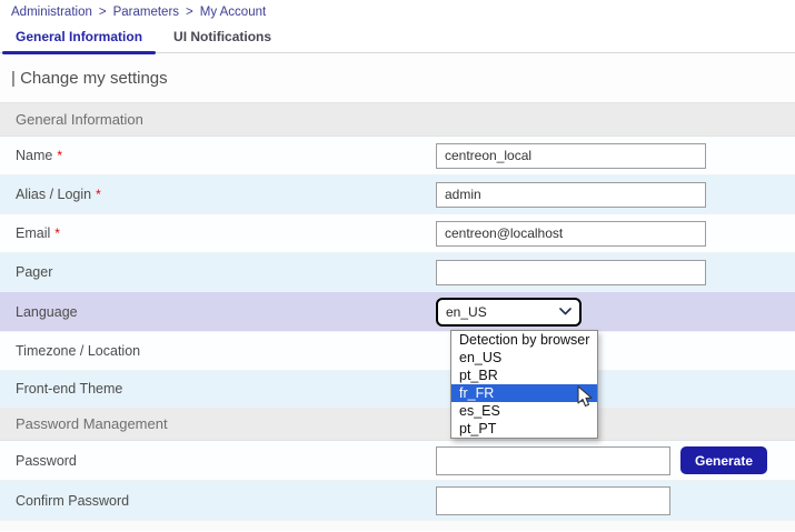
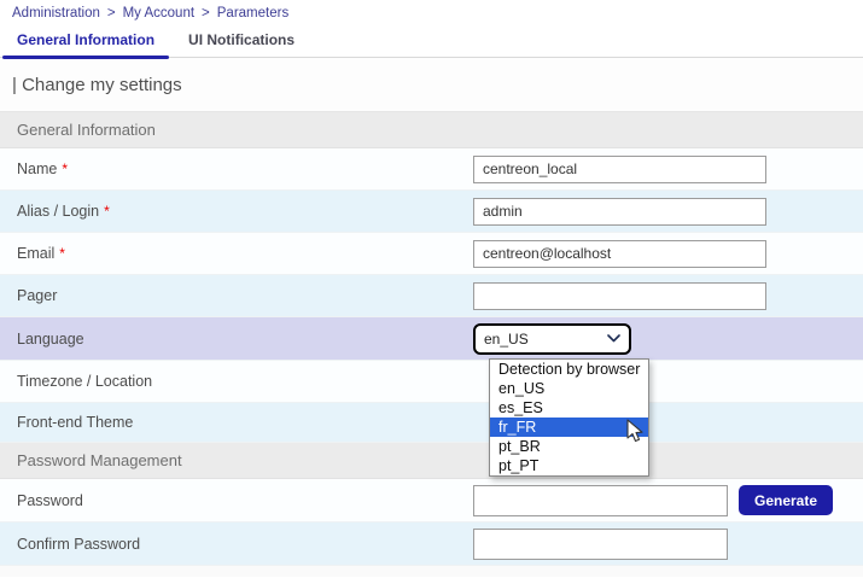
  Administration
  >
- Parameters
+ My Account
  >
- My Account
+ Parameters
  General Information
  UI Notifications
  | Change my settings
  General Information
  Name *
  centreon_local
  Alias / Login *
  admin
  Email *
  centreon@localhost
  Pager
  Language
  en_US
  Timezone / Location
  Front-end Theme
  Password Management
  Password
  Generate
  Confirm Password
  Detection by browser
  en_US
- pt_BR
+ es_ES
  fr_FR
- es_ES
+ pt_BR
  pt_PT
